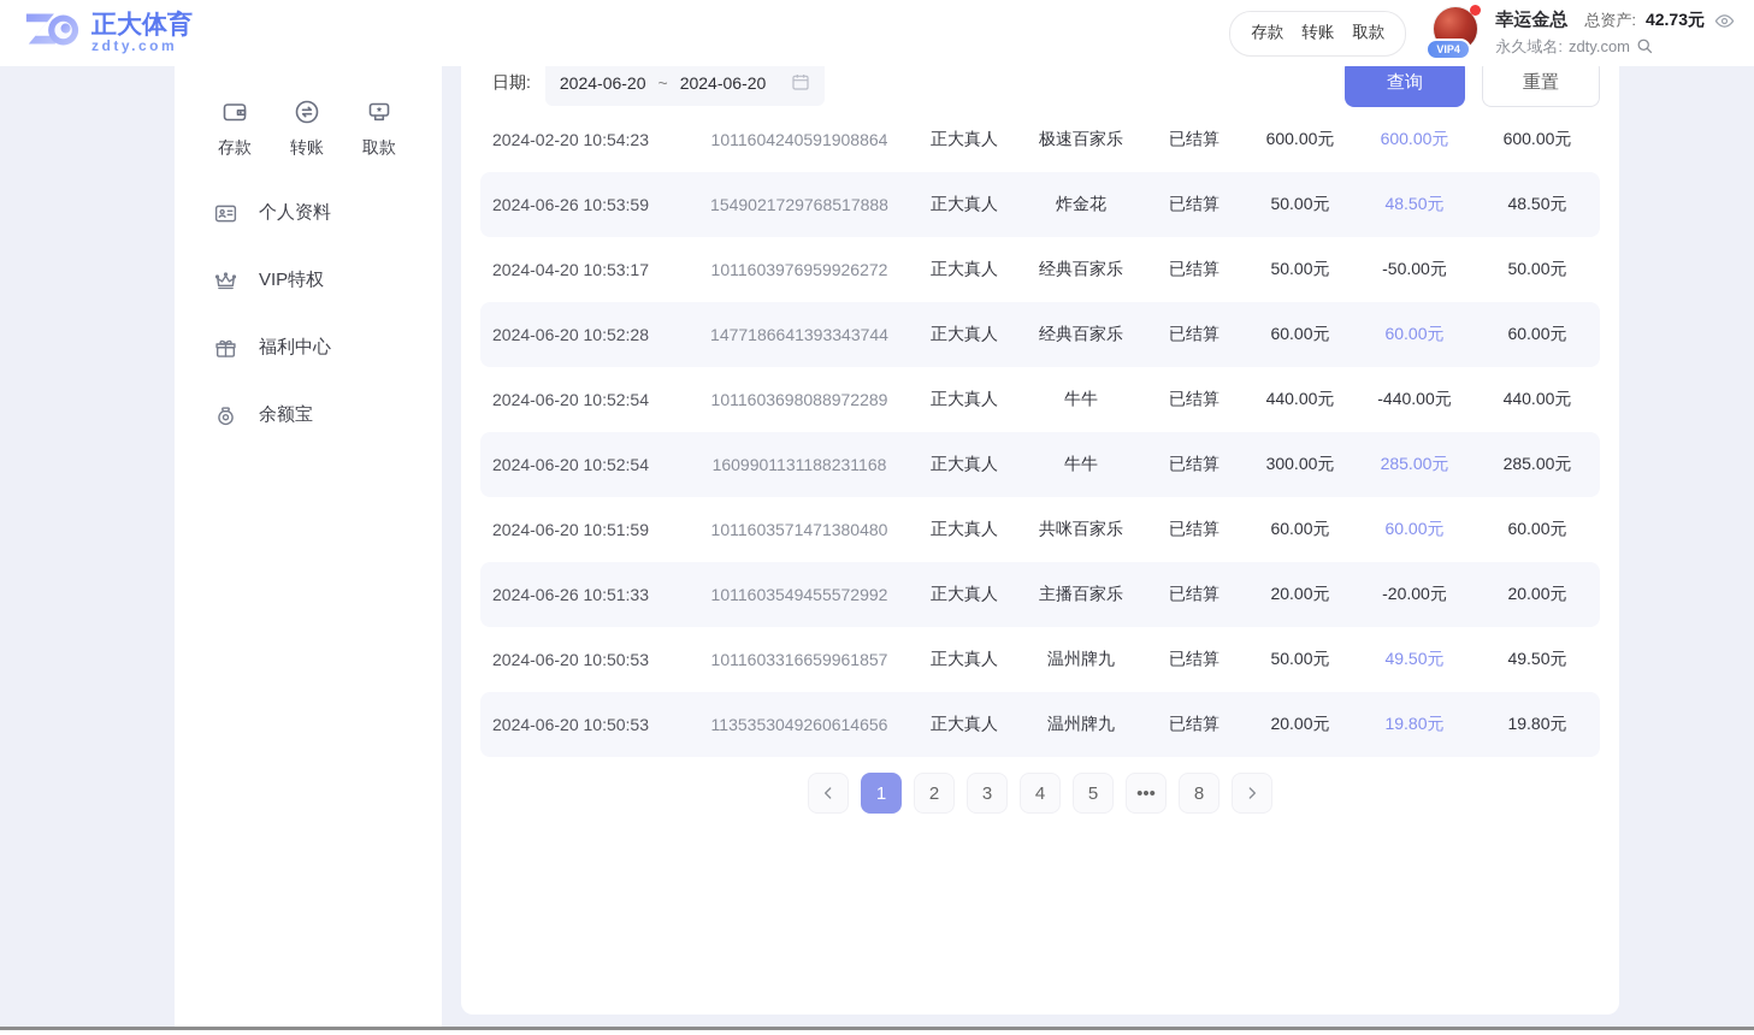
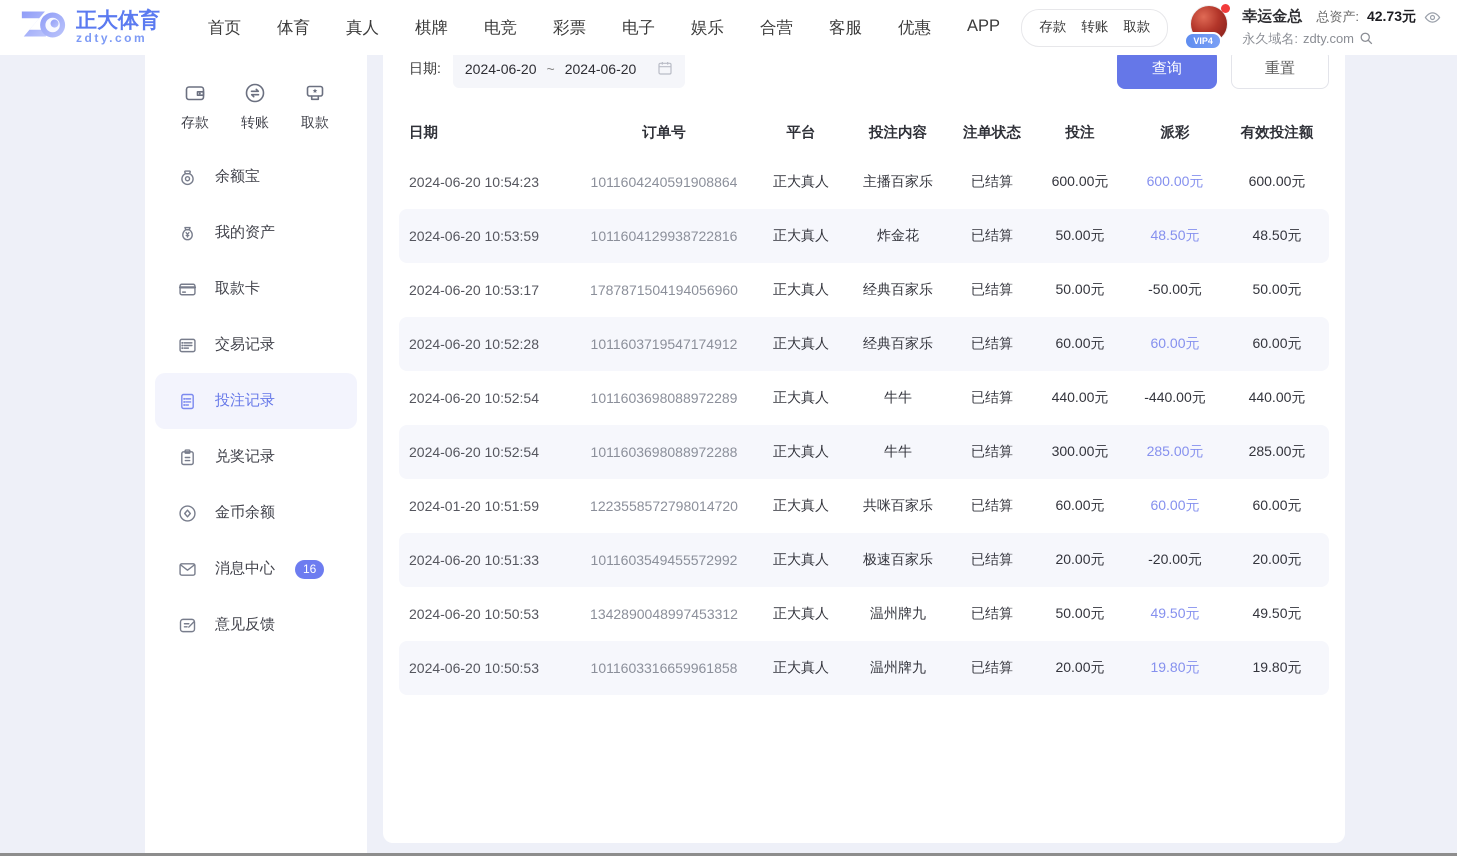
  正大体育
  zdty.com
+ 首页
+ 体育
+ 真人
+ 棋牌
+ 电竞
+ 彩票
+ 电子
+ 娱乐
+ 合营
+ 客服
+ 优惠
+ APP
  存款
  转账
  取款
  VIP4
  幸运金总
  总资产:
  42.73元
  永久域名:
  zdty.com
  存款
  转账
  取款
- 个人资料
- VIP特权
- 福利中心
  余额宝
+ 我的资产
+ 取款卡
+ 交易记录
+ 投注记录
+ 兑奖记录
+ 金币余额
+ 消息中心
+ 16
+ 意见反馈
  日期:
  2024-06-20
  ~
  2024-06-20
  查询
  重置
+ 日期
+ 订单号
+ 平台
+ 投注内容
+ 注单状态
+ 投注
+ 派彩
+ 有效投注额
- 2024-02-20 10:54:23
+ 2024-06-20 10:54:23
  1011604240591908864
  正大真人
- 极速百家乐
+ 主播百家乐
  已结算
  600.00元
  600.00元
  600.00元
- 2024-06-26 10:53:59
+ 2024-06-20 10:53:59
- 1549021729768517888
+ 1011604129938722816
  正大真人
  炸金花
  已结算
  50.00元
  48.50元
  48.50元
- 2024-04-20 10:53:17
+ 2024-06-20 10:53:17
- 1011603976959926272
+ 1787871504194056960
  正大真人
  经典百家乐
  已结算
  50.00元
  -50.00元
  50.00元
  2024-06-20 10:52:28
- 1477186641393343744
+ 1011603719547174912
  正大真人
  经典百家乐
  已结算
  60.00元
  60.00元
  60.00元
  2024-06-20 10:52:54
  1011603698088972289
  正大真人
  牛牛
  已结算
  440.00元
  -440.00元
  440.00元
  2024-06-20 10:52:54
- 1609901131188231168
+ 1011603698088972288
  正大真人
  牛牛
  已结算
  300.00元
  285.00元
  285.00元
- 2024-06-20 10:51:59
+ 2024-01-20 10:51:59
- 1011603571471380480
+ 1223558572798014720
  正大真人
  共咪百家乐
  已结算
  60.00元
  60.00元
  60.00元
- 2024-06-26 10:51:33
+ 2024-06-20 10:51:33
  1011603549455572992
  正大真人
- 主播百家乐
+ 极速百家乐
  已结算
  20.00元
  -20.00元
  20.00元
  2024-06-20 10:50:53
- 1011603316659961857
+ 1342890048997453312
  正大真人
  温州牌九
  已结算
  50.00元
  49.50元
  49.50元
  2024-06-20 10:50:53
- 1135353049260614656
+ 1011603316659961858
  正大真人
  温州牌九
  已结算
  20.00元
  19.80元
  19.80元
- 1
- 2
- 3
- 4
- 5
- •••
- 8
